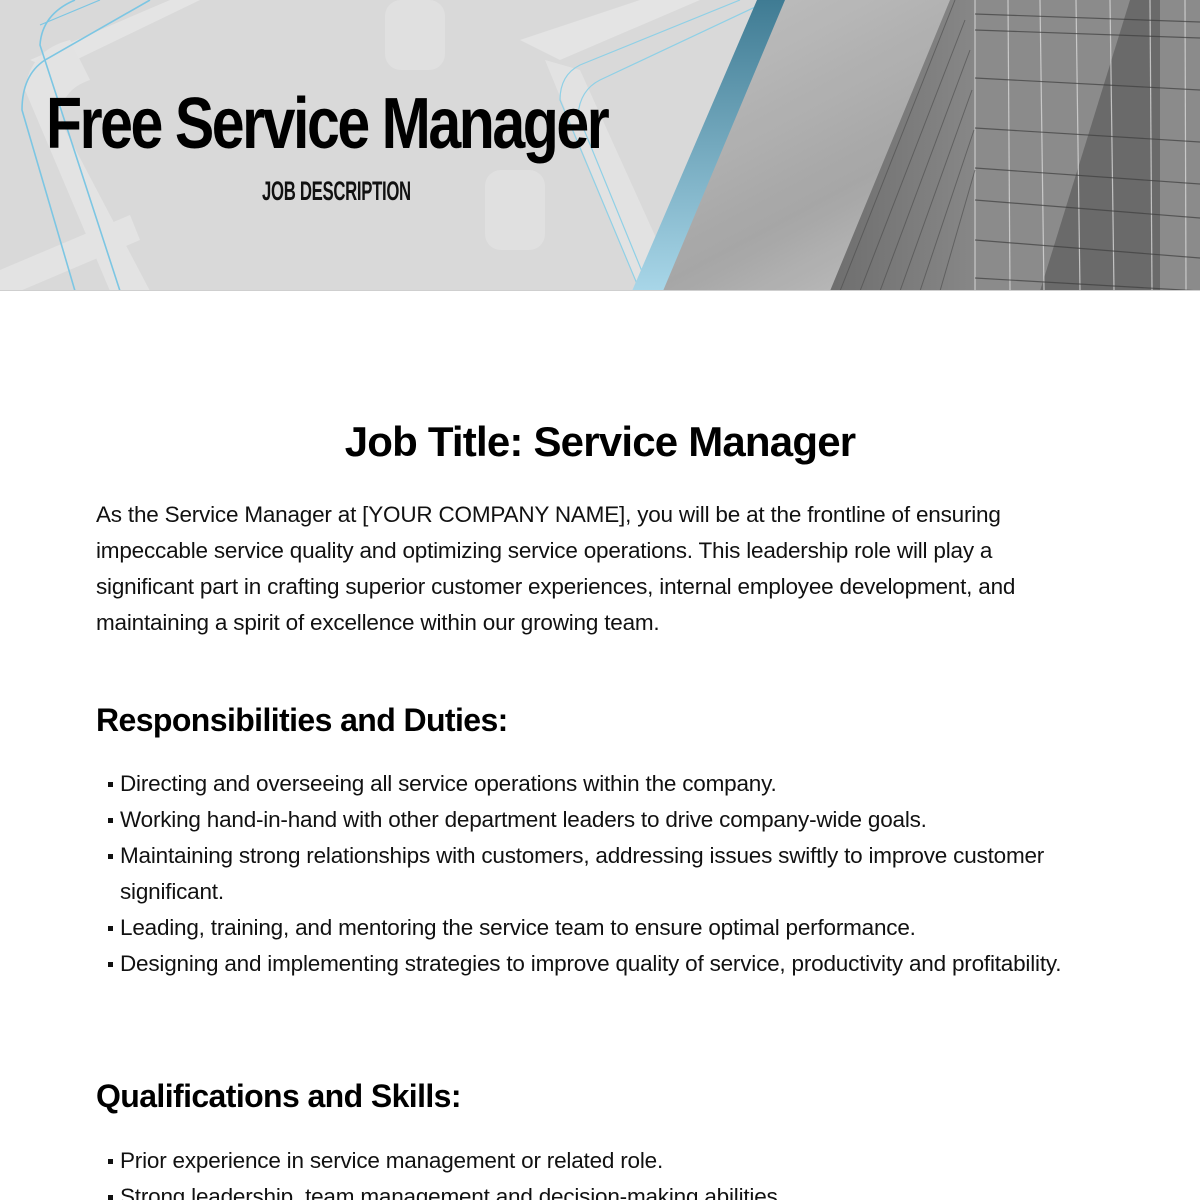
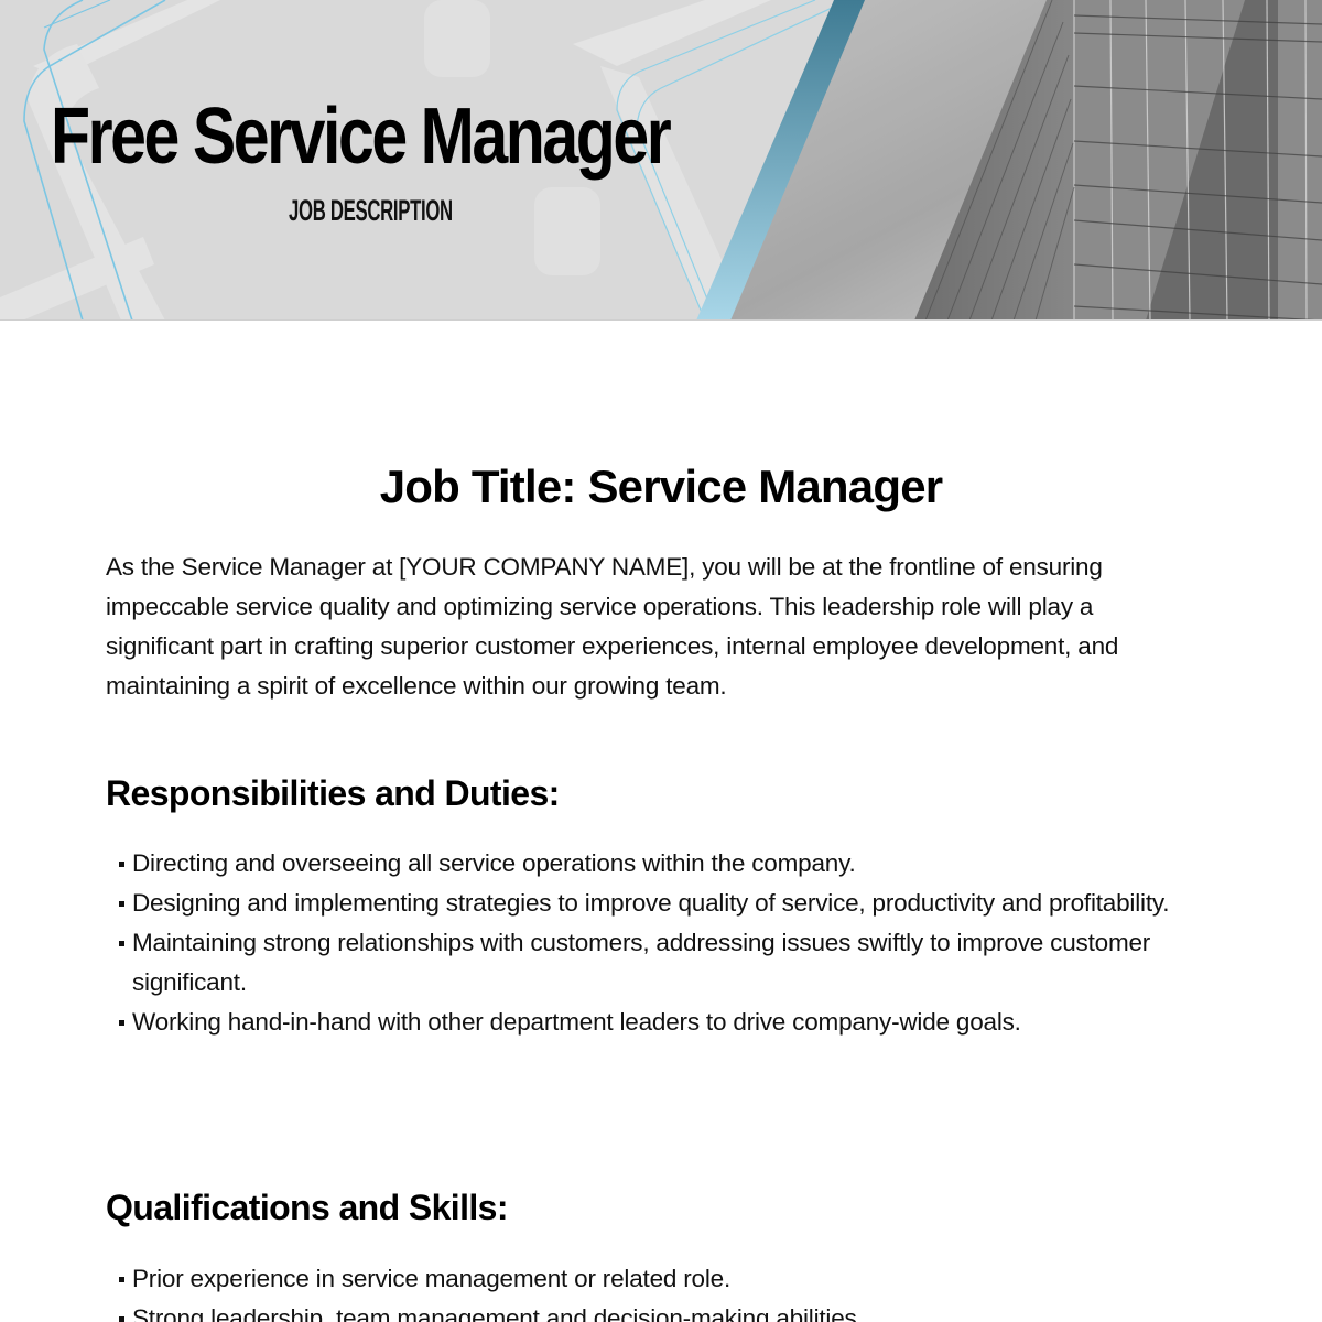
  Free Service Manager
  JOB DESCRIPTION
  Job Title: Service Manager
  As the Service Manager at [YOUR COMPANY NAME], you will be at the frontline of ensuring impeccable service quality and optimizing service operations. This leadership role will play a significant part in crafting superior customer experiences, internal employee development, and maintaining a spirit of excellence within our growing team.
  Responsibilities and Duties:
  Directing and overseeing all service operations within the company.
- Working hand-in-hand with other department leaders to drive company-wide goals.
+ Designing and implementing strategies to improve quality of service, productivity and profitability.
  Maintaining strong relationships with customers, addressing issues swiftly to improve customer significant.
- Leading, training, and mentoring the service team to ensure optimal performance.
- Designing and implementing strategies to improve quality of service, productivity and profitability.
+ Working hand-in-hand with other department leaders to drive company-wide goals.
  Qualifications and Skills:
  Prior experience in service management or related role.
  Strong leadership, team management and decision-making abilities.
